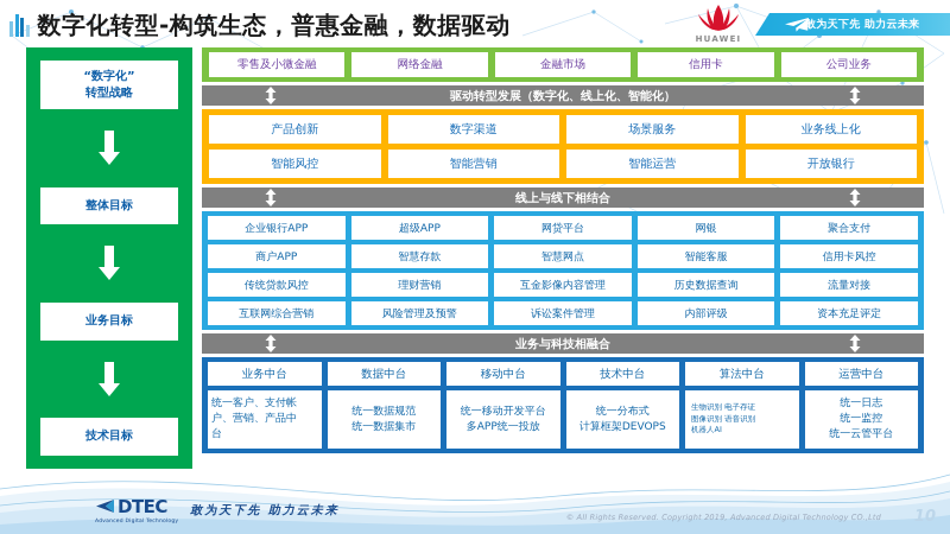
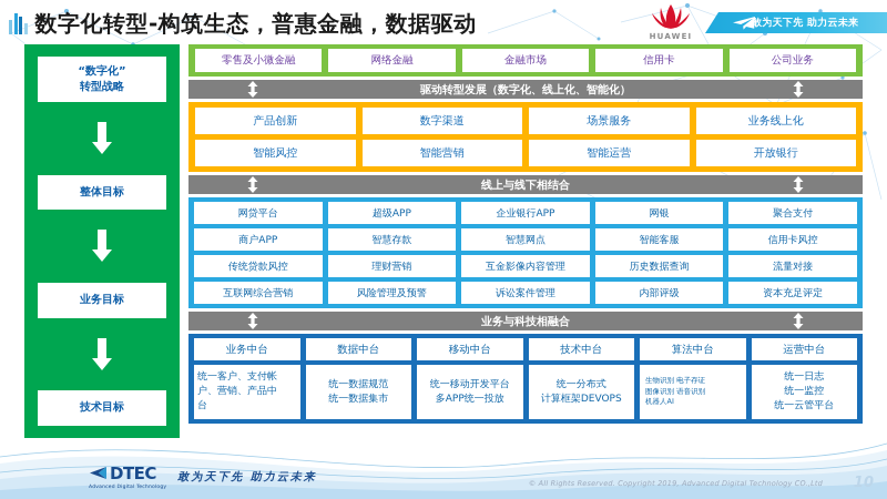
  数字化转型-构筑生态，普惠金融，数据驱动
  HUAWEI
  敢为天下先 助力云未来
  “数字化”
  转型战略
  整体目标
  业务目标
  技术目标
  零售及小微金融
  网络金融
  金融市场
  信用卡
  公司业务
  驱动转型发展（数字化、线上化、智能化）
  产品创新
  数字渠道
  场景服务
  业务线上化
  智能风控
  智能营销
  智能运营
  开放银行
  线上与线下相结合
- 企业银行APP
+ 网贷平台
  超级APP
- 网贷平台
+ 企业银行APP
  网银
  聚合支付
  商户APP
  智慧存款
  智慧网点
  智能客服
  信用卡风控
  传统贷款风控
  理财营销
  互金影像内容管理
  历史数据查询
  流量对接
  互联网综合营销
  风险管理及预警
  诉讼案件管理
  内部评级
  资本充足评定
  业务与科技相融合
  业务中台
  统一客户、支付帐
  户、营销、产品中
  台
  数据中台
  统一数据规范
  统一数据集市
  移动中台
  统一移动开发平台
  多APP统一投放
  技术中台
  统一分布式
  计算框架DEVOPS
  算法中台
  生物识别 电子存证
  图像识别 语音识别
  机器人AI
  运营中台
  统一日志
  统一监控
  统一云管平台
  DTEC
  敢为天下先 助力云未来
  © All Rights Reserved. Copyright 2019, Advanced Digital Technology CO.,Ltd
  10
